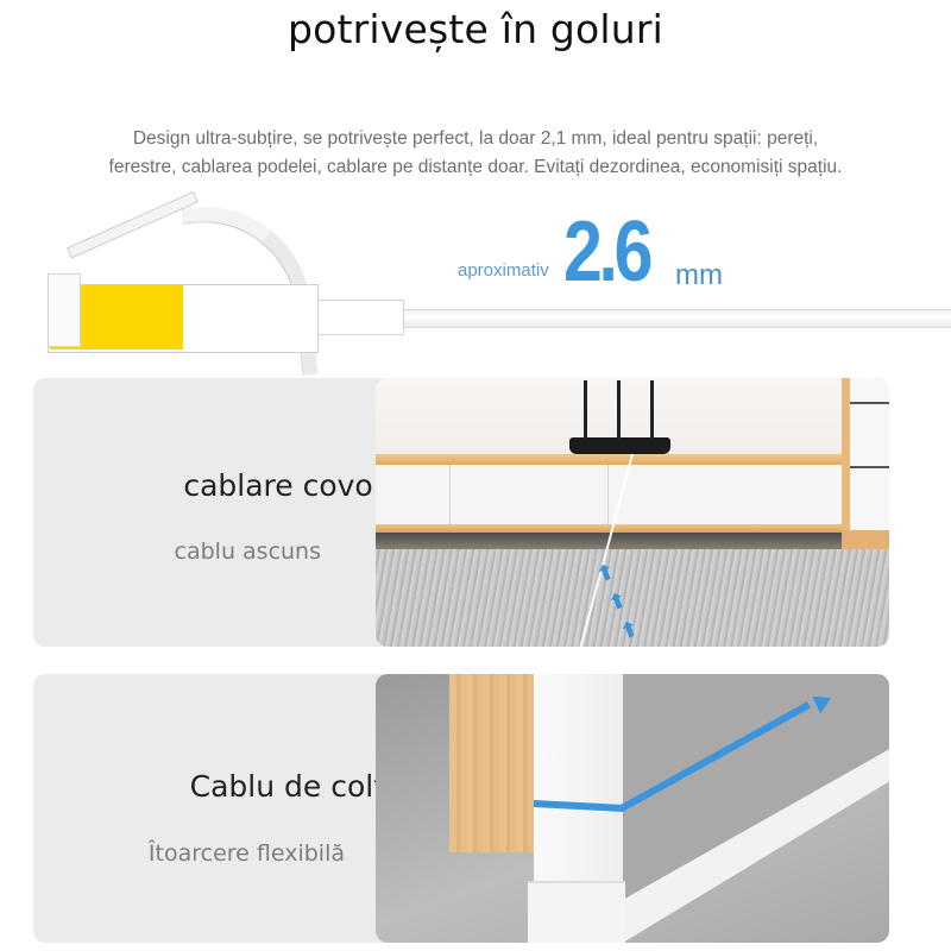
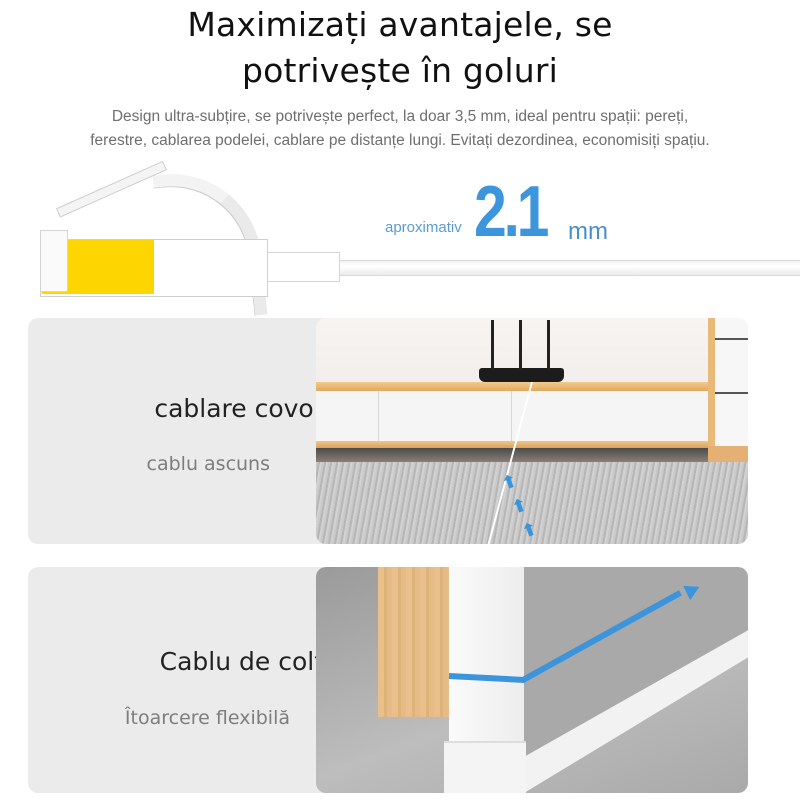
+ Maximizați avantajele, se
  potrivește în goluri
- Design ultra-subțire, se potrivește perfect, la doar 2,1 mm, ideal pentru spații: pereți,
+ Design ultra-subțire, se potrivește perfect, la doar 3,5 mm, ideal pentru spații: pereți,
- ferestre, cablarea podelei, cablare pe distanțe doar. Evitați dezordinea, economisiți spațiu.
+ ferestre, cablarea podelei, cablare pe distanțe lungi. Evitați dezordinea, economisiți spațiu.
  aproximativ
- 2.6
+ 2.1
  mm
  cablare covo
  cablu ascuns
  Cablu de col
  Îtoarcere flexibilă
